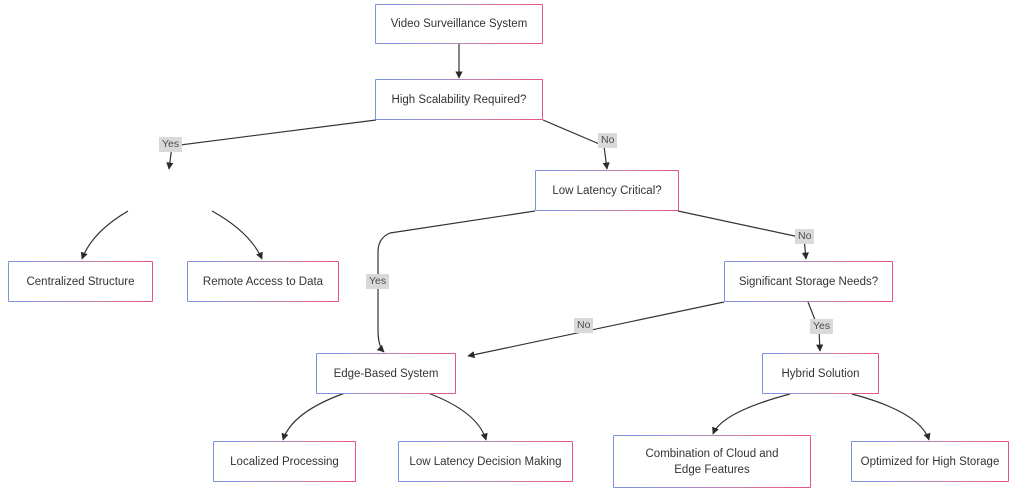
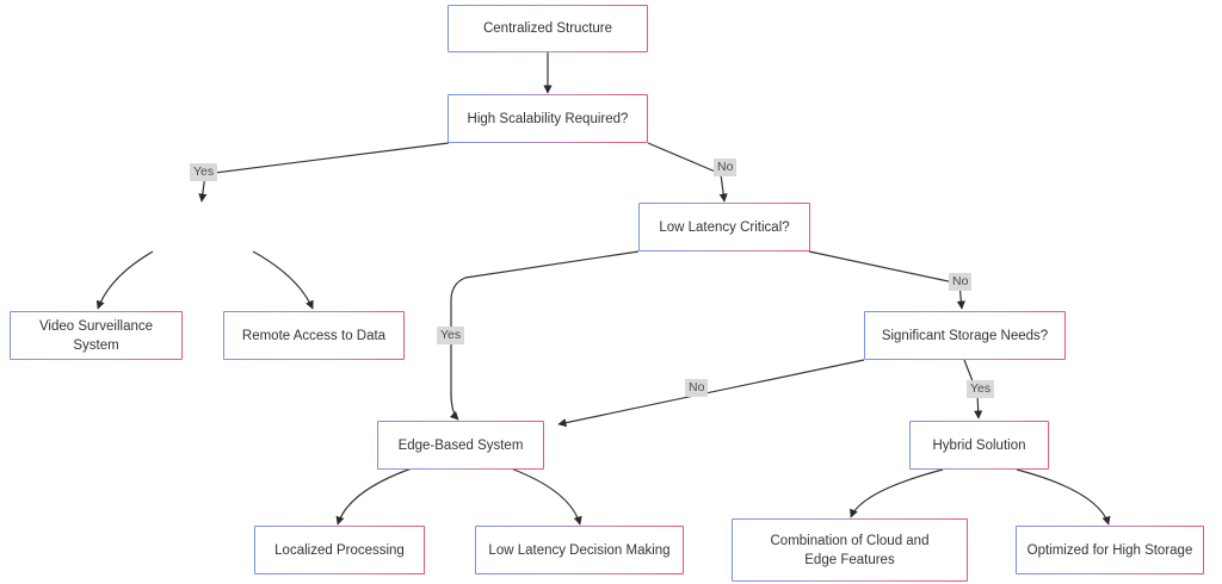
- Video Surveillance System
+ Centralized Structure
  High Scalability Required?
  Low Latency Critical?
- Centralized Structure
+ Video Surveillance System
  Remote Access to Data
  Significant Storage Needs?
  Edge-Based System
  Hybrid Solution
  Localized Processing
  Low Latency Decision Making
  Combination of Cloud and
  Edge Features
  Optimized for High Storage
  Yes
  No
  Yes
  No
  No
  Yes
